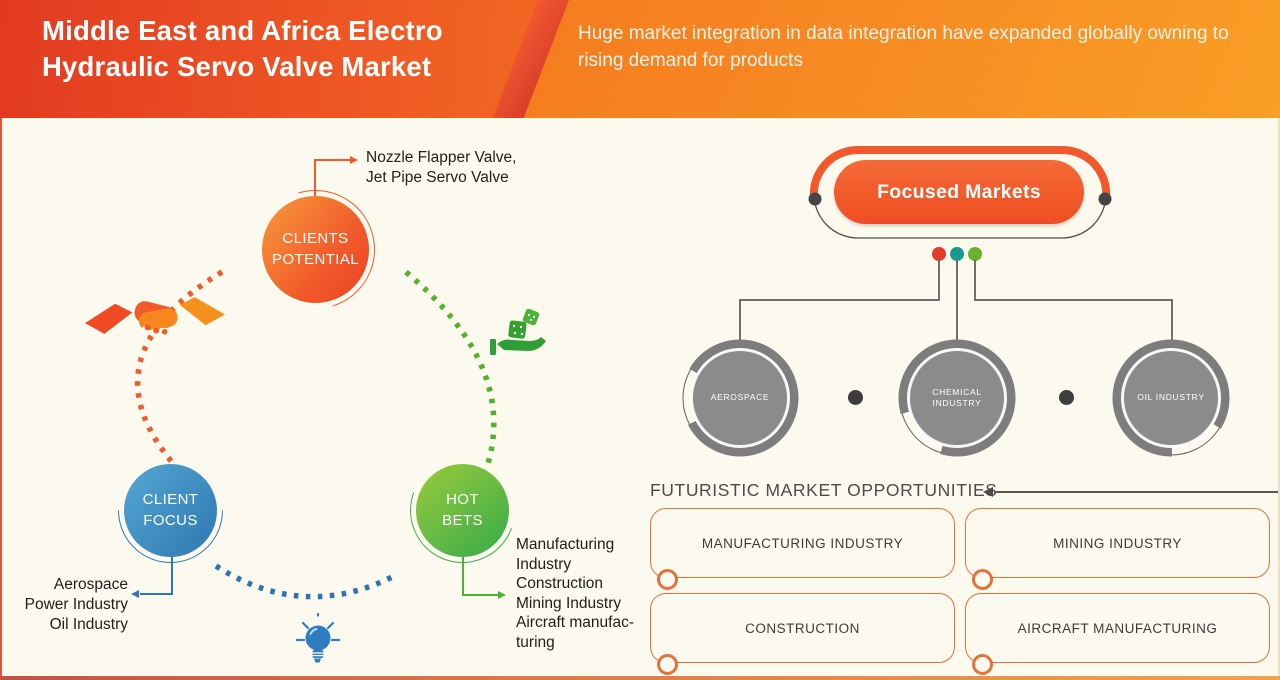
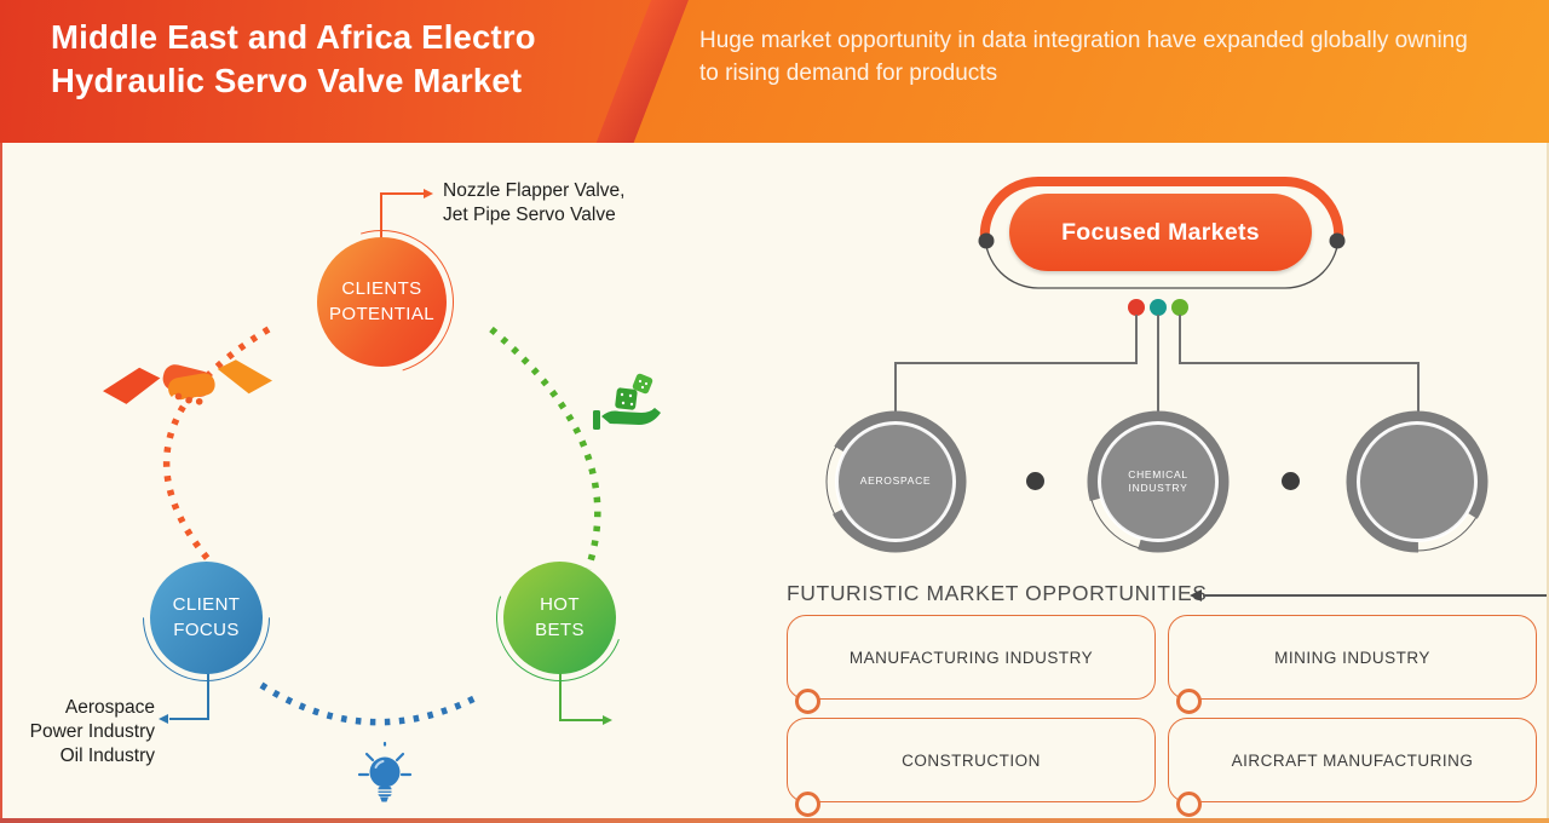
  Middle East and Africa Electro
  Hydraulic Servo Valve Market
- Huge market integration in data integration have expanded globally owning to rising demand for products
+ Huge market opportunity in data integration have expanded globally owning to rising demand for products
  CLIENTS
  POTENTIAL
  Nozzle Flapper Valve,
  Jet Pipe Servo Valve
  CLIENT
  FOCUS
  Aerospace
  Power Industry
  Oil Industry
  HOT
  BETS
- Manufacturing
- Industry
- Construction
- Mining Industry
- Aircraft manufac-
- turing
  Focused Markets
  AEROSPACE
  CHEMICAL INDUSTRY
- OIL INDUSTRY
  FUTURISTIC MARKET OPPORTUNITIES
  MANUFACTURING INDUSTRY
  MINING INDUSTRY
  CONSTRUCTION
  AIRCRAFT MANUFACTURING
